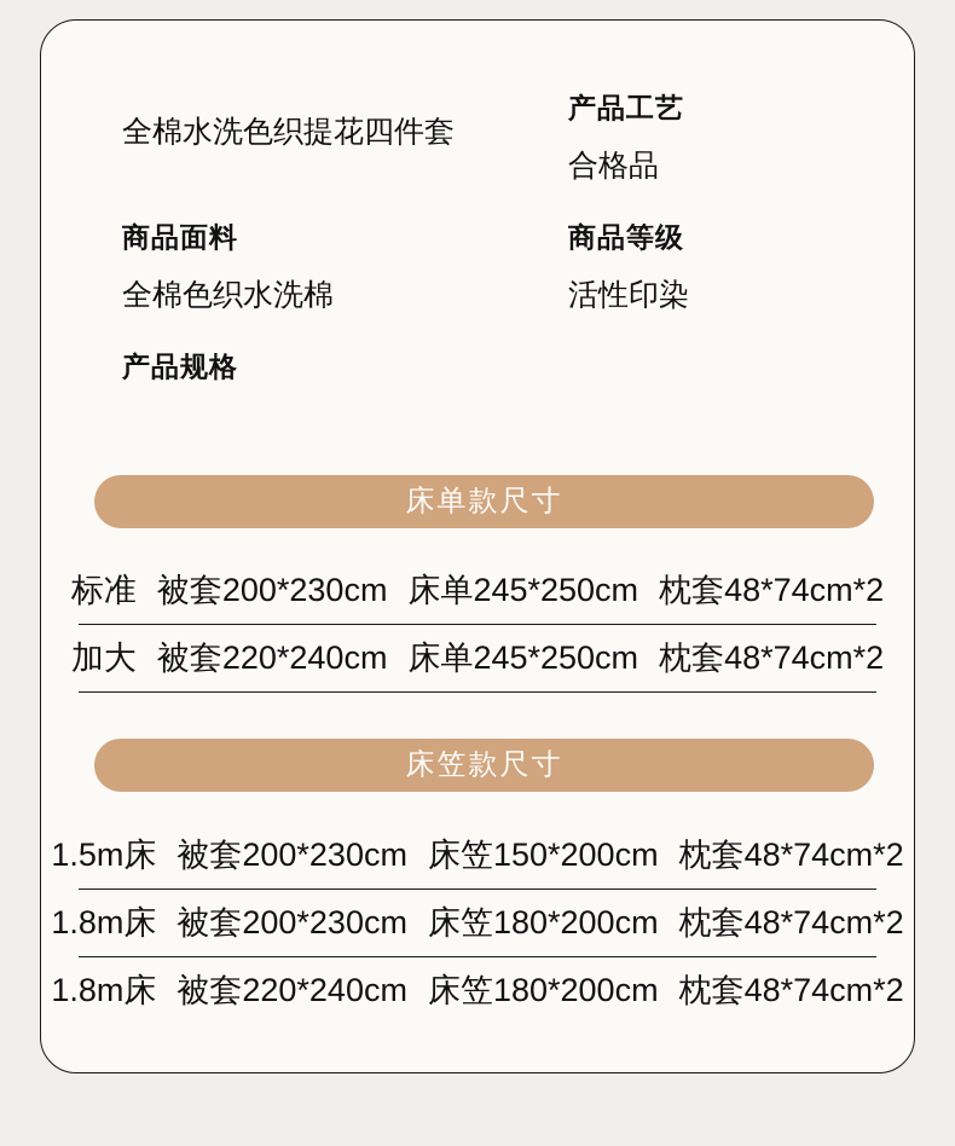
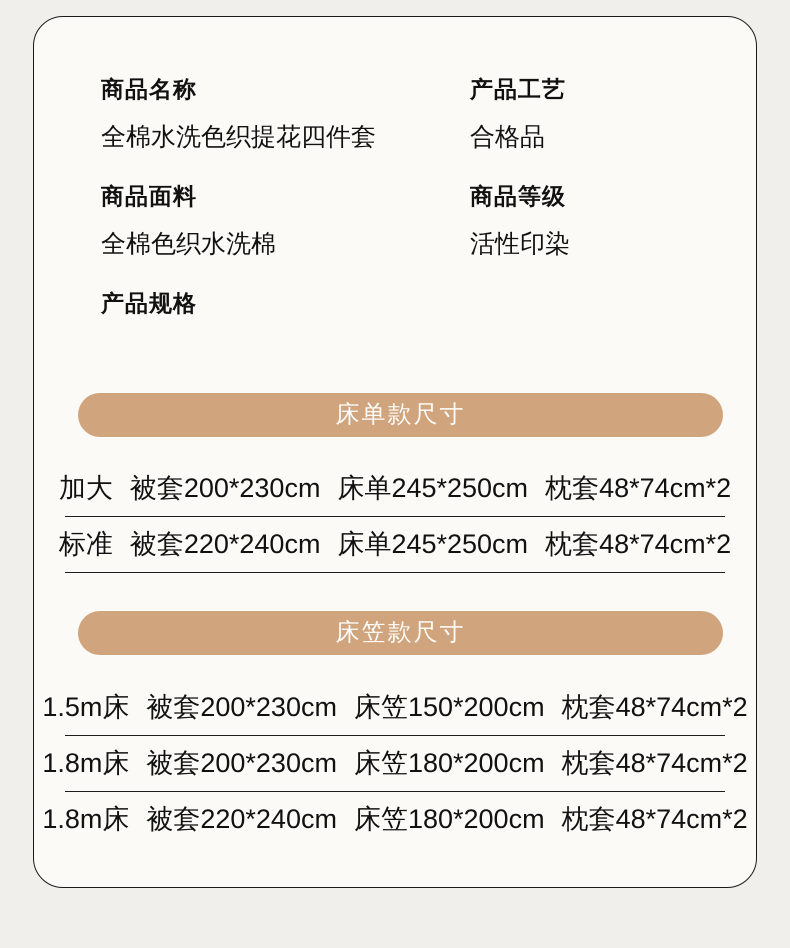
+ 商品名称
  全棉水洗色织提花四件套
  产品工艺
  合格品
  商品面料
  全棉色织水洗棉
  商品等级
  活性印染
  产品规格
  床单款尺寸
- 标准
+ 加大
  被套200*230cm
  床单245*250cm
  枕套48*74cm*2
- 加大
+ 标准
  被套220*240cm
  床单245*250cm
  枕套48*74cm*2
  床笠款尺寸
  1.5m床
  被套200*230cm
  床笠150*200cm
  枕套48*74cm*2
  1.8m床
  被套200*230cm
  床笠180*200cm
  枕套48*74cm*2
  1.8m床
  被套220*240cm
  床笠180*200cm
  枕套48*74cm*2
